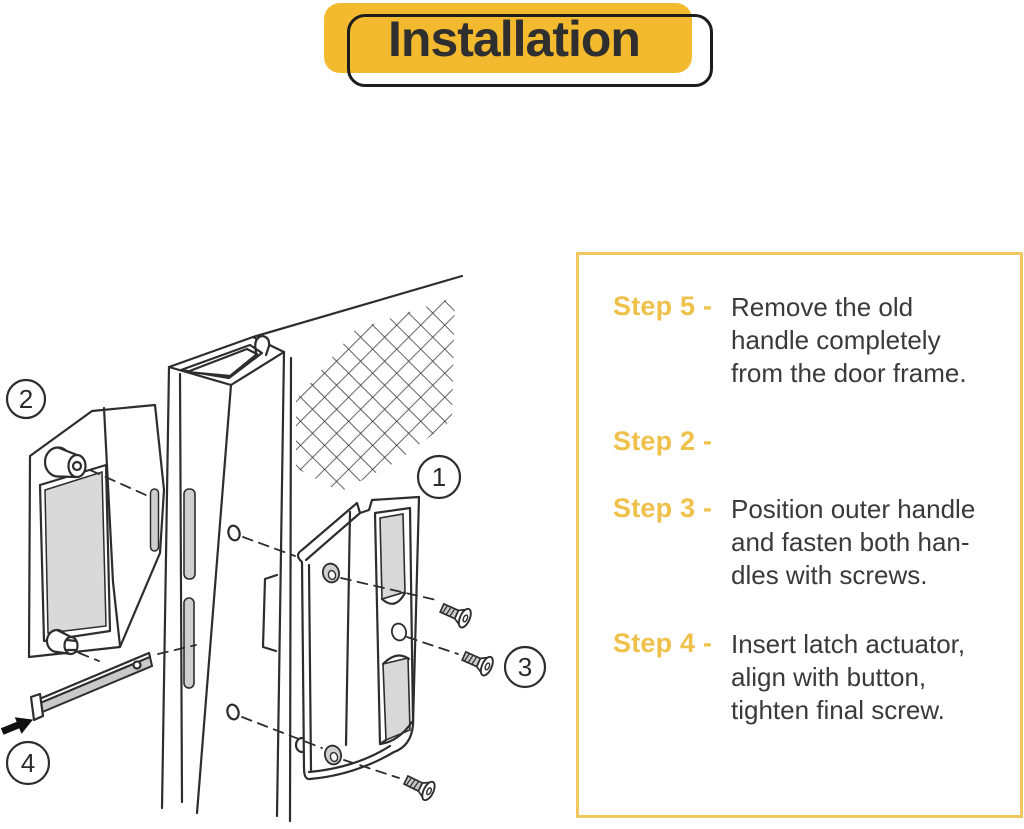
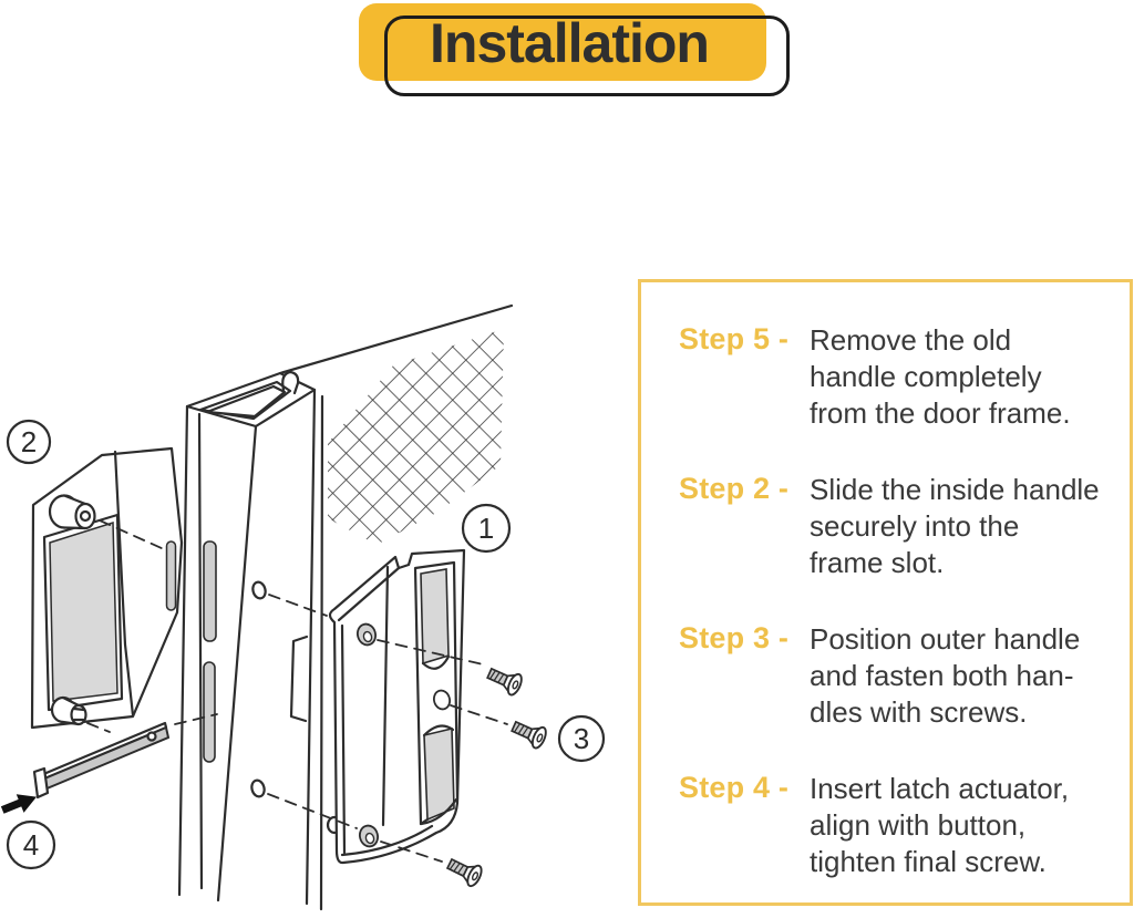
  Installation
  1
  2
  3
  4
  Step 5 -
  Remove the old
  handle completely
  from the door frame.
  Step 2 -
+ Slide the inside handle
+ securely into the
+ frame slot.
  Step 3 -
  Position outer handle
  and fasten both han-
  dles with screws.
  Step 4 -
  Insert latch actuator,
  align with button,
  tighten final screw.
